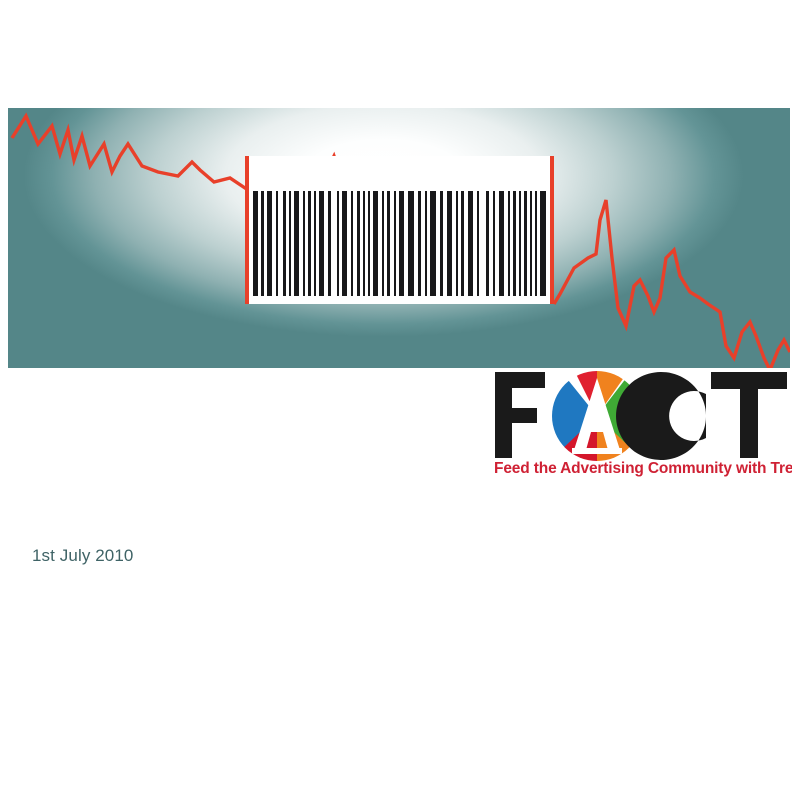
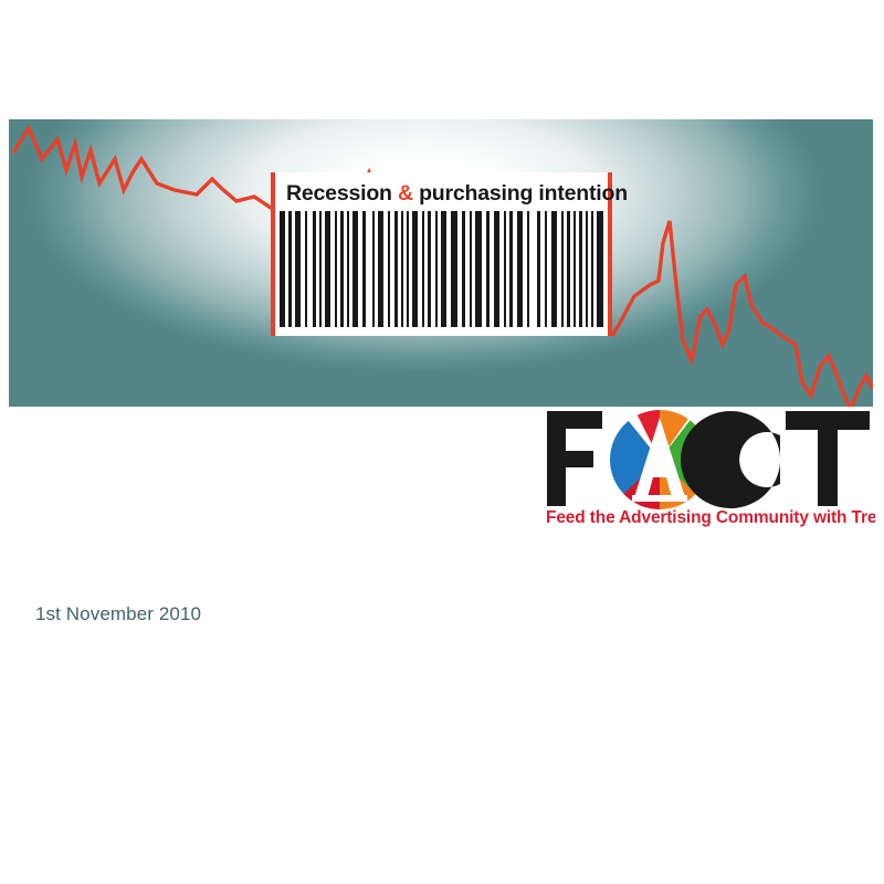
+ Recession & purchasing intention
  Feed the Advertising Community with Tre
- 1st July 2010
+ 1st November 2010
